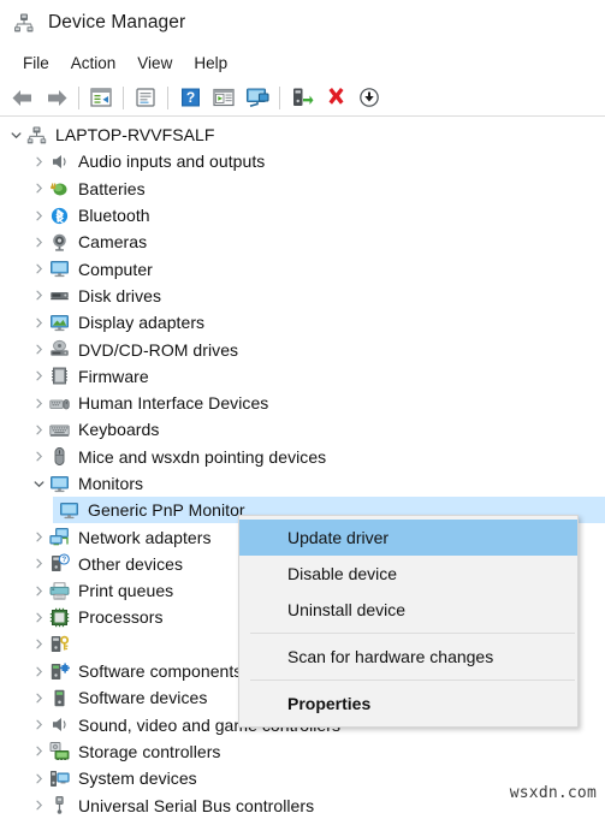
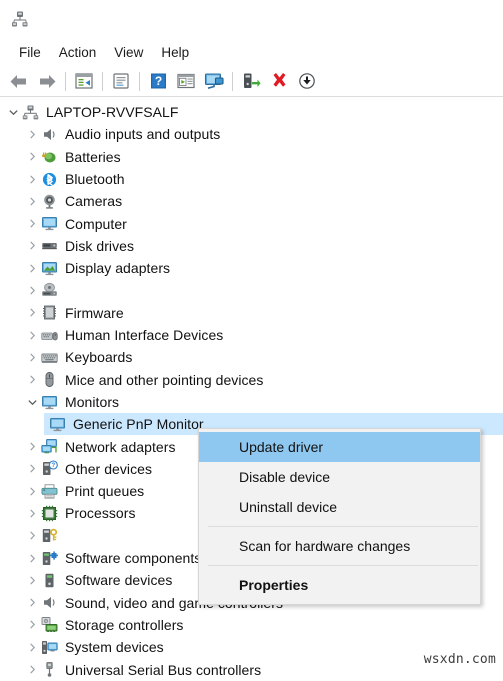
- Device Manager
  File
  Action
  View
  Help
  ?
  LAPTOP-RVVFSALF
  Audio inputs and outputs
  Batteries
  Bluetooth
  Cameras
  Computer
  Disk drives
  Display adapters
- DVD/CD-ROM drives
  Firmware
  Human Interface Devices
  Keyboards
- Mice and wsxdn pointing devices
+ Mice and other pointing devices
  Monitors
  Generic PnP Monitor
  Network adapters
  Other devices
  Print queues
  Processors
  Software component
  Software devices
  Storage controllers
  System devices
  Universal Serial Bus controllers
  Update driver
  Disable device
  Uninstall device
  Scan for hardware changes
  Properties
  wsxdn.com
